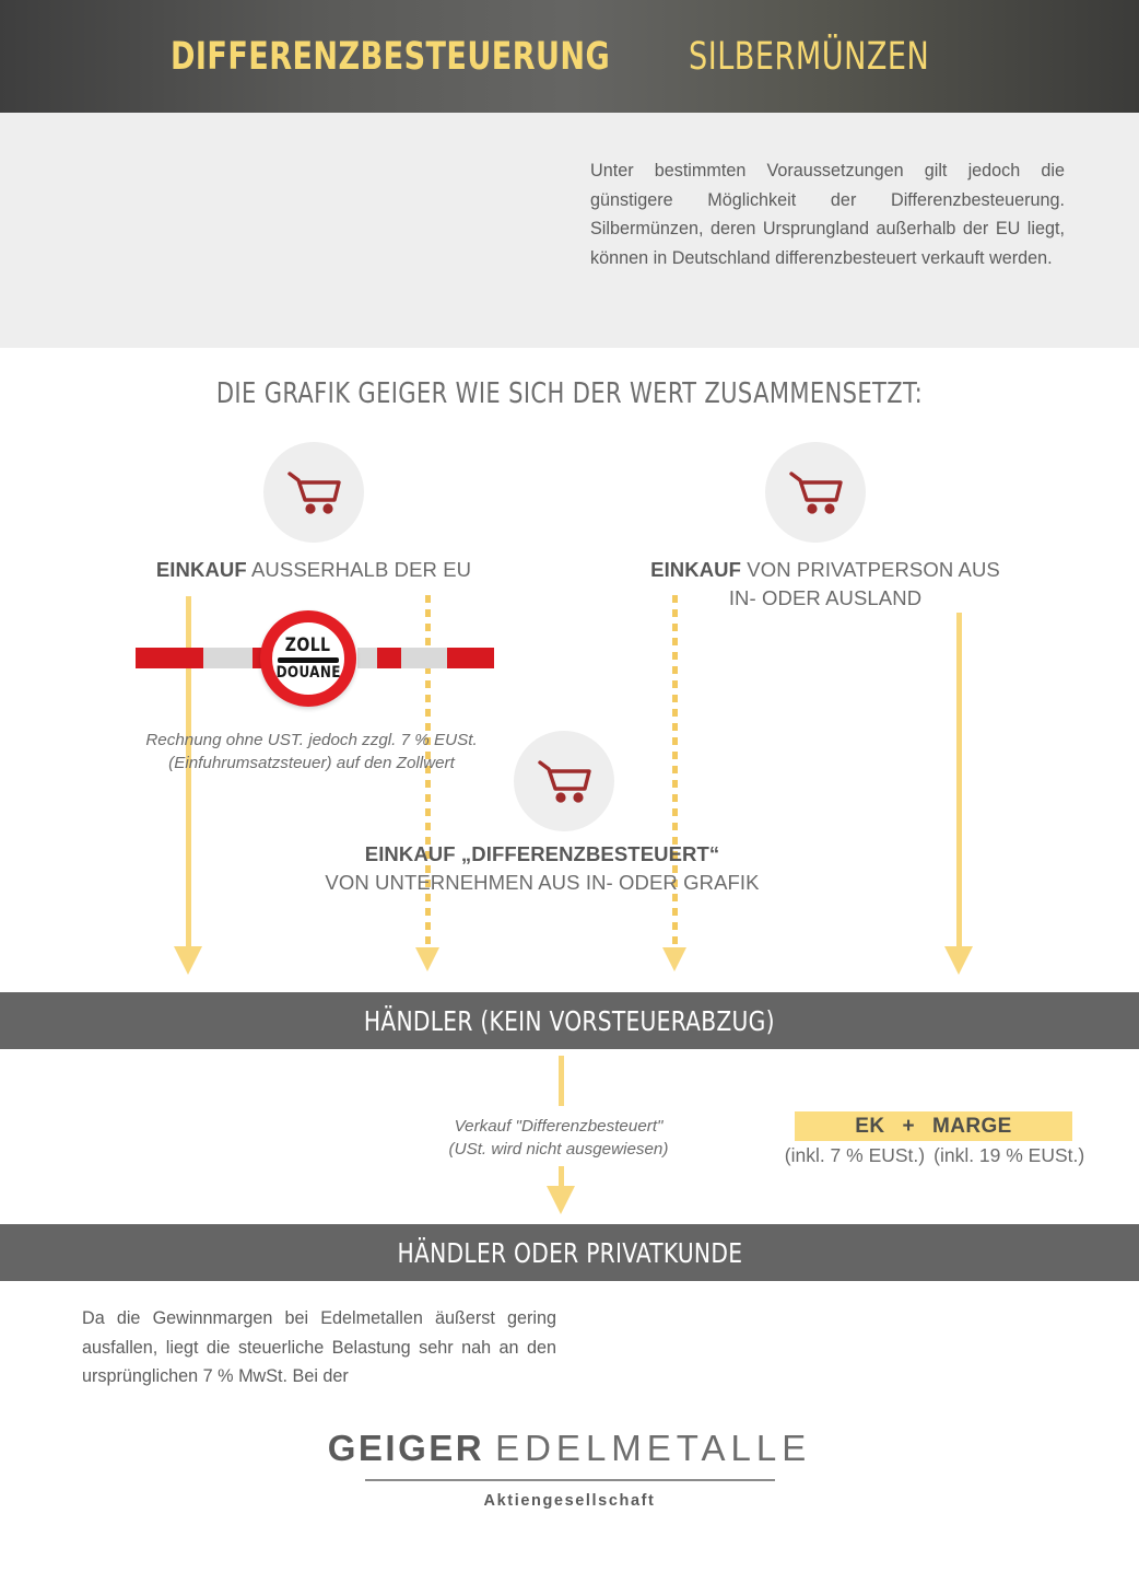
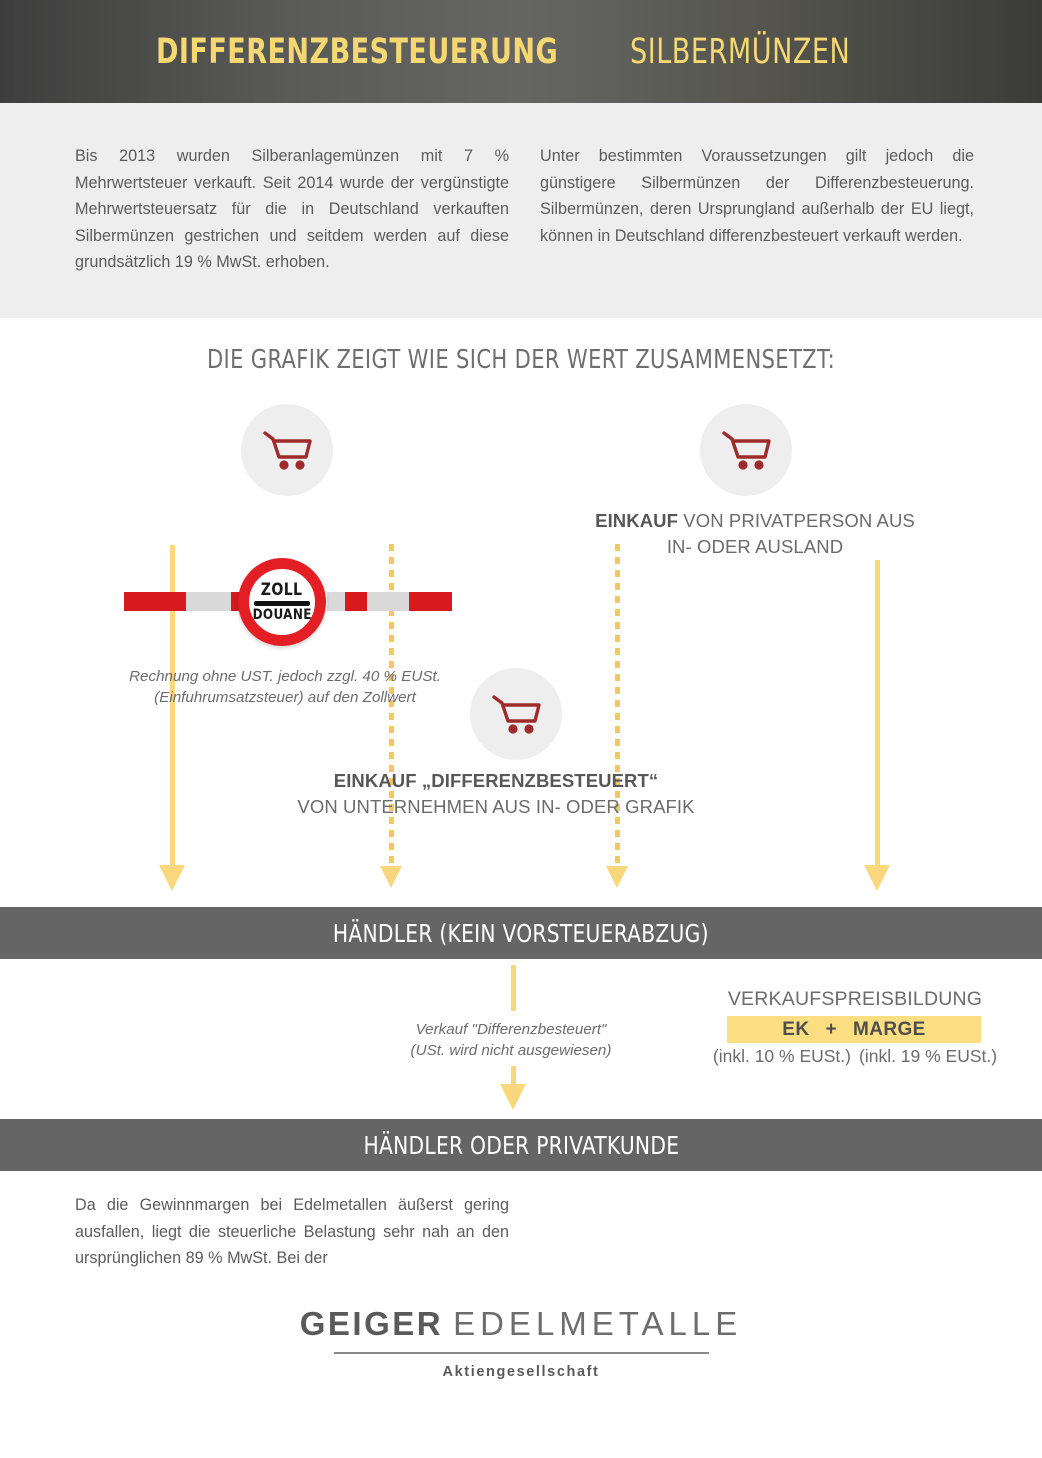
  DIFFERENZBESTEUERUNG SILBERMÜNZEN
+ Bis 2013 wurden Silberanlagemünzen mit 7 % Mehrwertsteuer verkauft. Seit 2014 wurde der vergünstigte Mehrwertsteuersatz für die in Deutschland verkauften Silbermünzen gestrichen und seitdem werden auf diese grundsätzlich 19 % MwSt. erhoben.
- Unter bestimmten Voraussetzungen gilt jedoch die günstigere Möglichkeit der Differenzbesteuerung. Silbermünzen, deren Ursprungland außerhalb der EU liegt, können in Deutschland differenzbesteuert verkauft werden.
+ Unter bestimmten Voraussetzungen gilt jedoch die günstigere Silbermünzen der Differenzbesteuerung. Silbermünzen, deren Ursprungland außerhalb der EU liegt, können in Deutschland differenzbesteuert verkauft werden.
- DIE GRAFIK GEIGER WIE SICH DER WERT ZUSAMMENSETZT:
+ DIE GRAFIK ZEIGT WIE SICH DER WERT ZUSAMMENSETZT:
- EINKAUF AUSSERHALB DER EU
  EINKAUF VON PRIVATPERSON AUS
  IN- ODER AUSLAND
  EINKAUF „DIFFERENZBESTEUERT“
  VON UNTERNEHMEN AUS IN- ODER GRAFIK
  ZOLL
  DOUANE
- Rechnung ohne UST. jedoch zzgl. 7 % EUSt.
+ Rechnung ohne UST. jedoch zzgl. 40 % EUSt.
  (Einfuhrumsatzsteuer) auf den Zollwert
  HÄNDLER (KEIN VORSTEUERABZUG)
  Verkauf "Differenzbesteuert"
  (USt. wird nicht ausgewiesen)
+ VERKAUFSPREISBILDUNG
  EK
  +
  MARGE
- (inkl. 7 % EUSt.) (inkl. 19 % EUSt.)
+ (inkl. 10 % EUSt.) (inkl. 19 % EUSt.)
  HÄNDLER ODER PRIVATKUNDE
- Da die Gewinnmargen bei Edelmetallen äußerst gering ausfallen, liegt die steuerliche Belastung sehr nah an den ursprünglichen 7 % MwSt. Bei der
+ Da die Gewinnmargen bei Edelmetallen äußerst gering ausfallen, liegt die steuerliche Belastung sehr nah an den ursprünglichen 89 % MwSt. Bei der
  GEIGER EDELMETALLE
  Aktiengesellschaft
